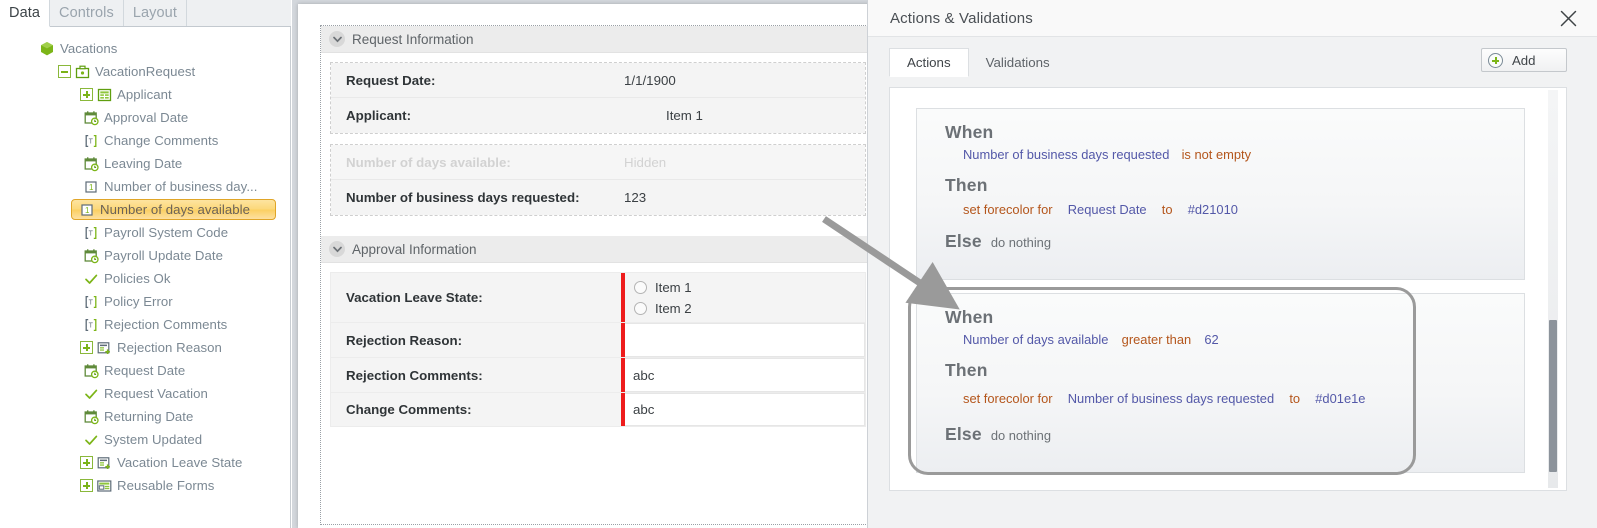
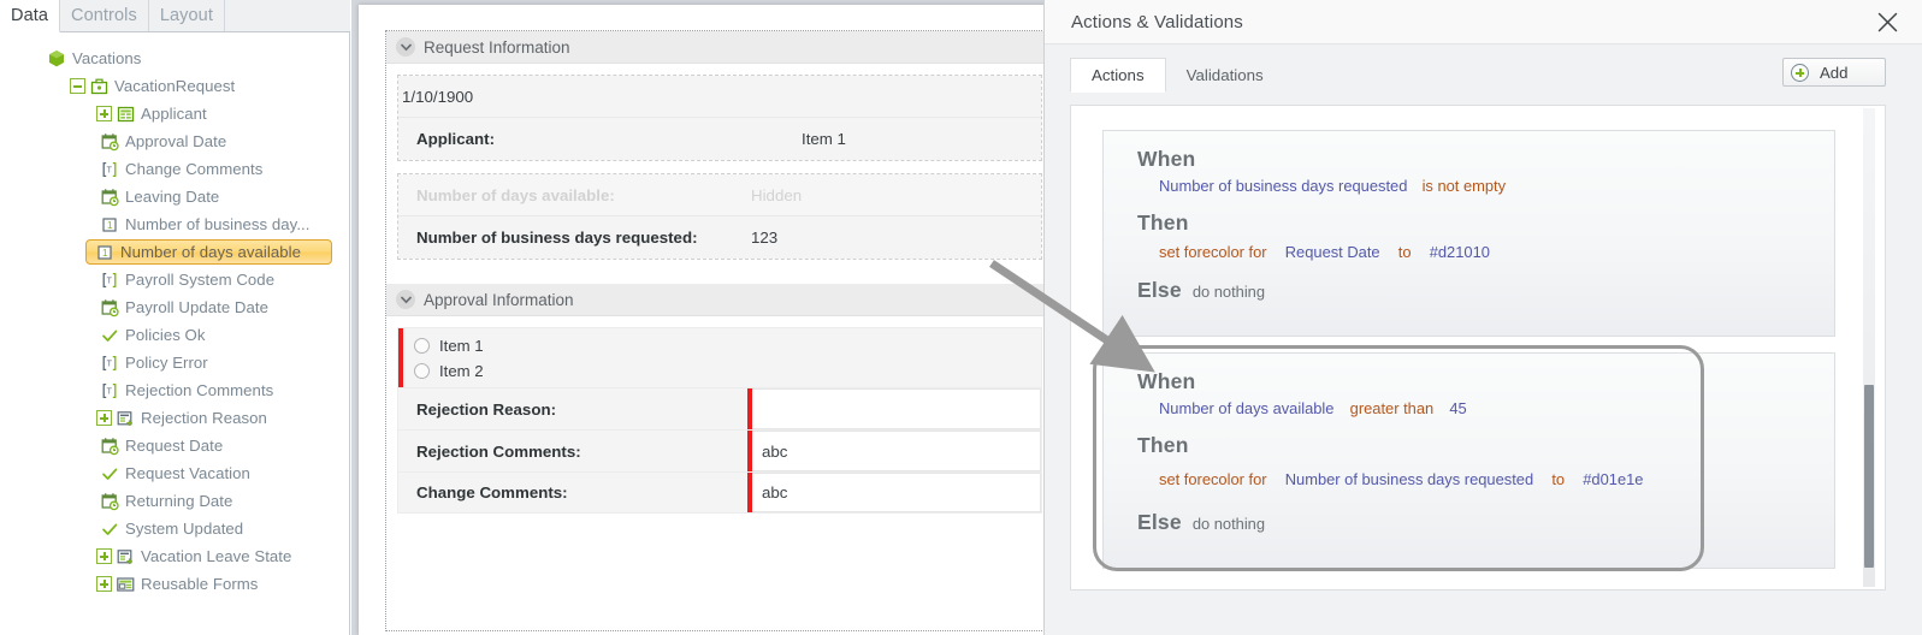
  Data
  Controls
  Layout
  Vacations
  VacationRequest
  Applicant
  Approval Date
  Change Comments
  Leaving Date
  1
  Number of business day...
  1
  Number of days available
  Payroll System Code
  Payroll Update Date
  Policies Ok
  Policy Error
  Rejection Comments
  Rejection Reason
  Request Date
  Request Vacation
  Returning Date
  System Updated
  Vacation Leave State
  Reusable Forms
  Request Information
- Request Date:
- 1/1/1900
+ 1/10/1900
  Applicant:
  Item 1
  Number of days available:
  Hidden
  Number of business days requested:
  123
  Approval Information
- Vacation Leave State:
  Item 1
  Item 2
  Rejection Reason:
  Rejection Comments:
  abc
  Change Comments:
  abc
  Actions & Validations
  Actions
  Validations
  Add
  When
  Number of business days requested is not empty
  Then
  set forecolor for Request Date to #d21010
  Else
  do nothing
  When
- Number of days available greater than 62
+ Number of days available greater than 45
  Then
  set forecolor for Number of business days requested to #d01e1e
  Else
  do nothing
